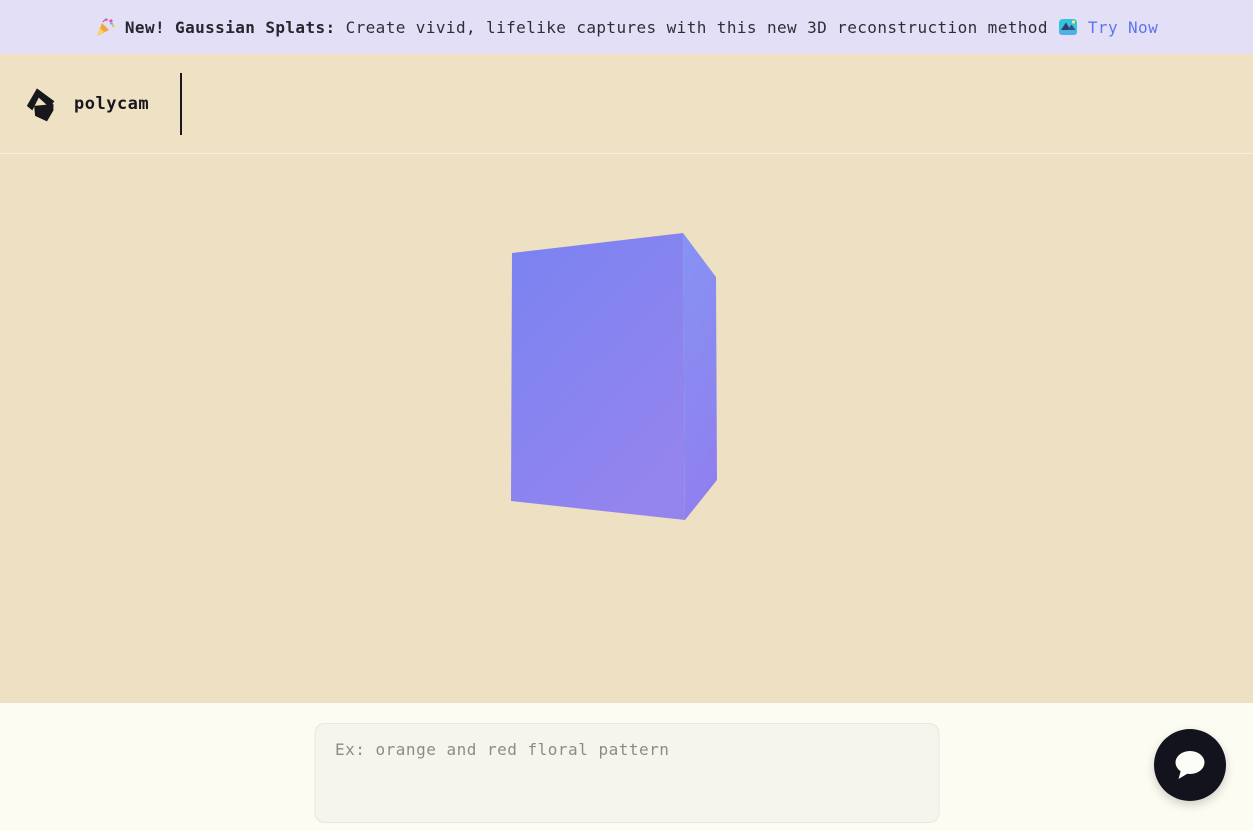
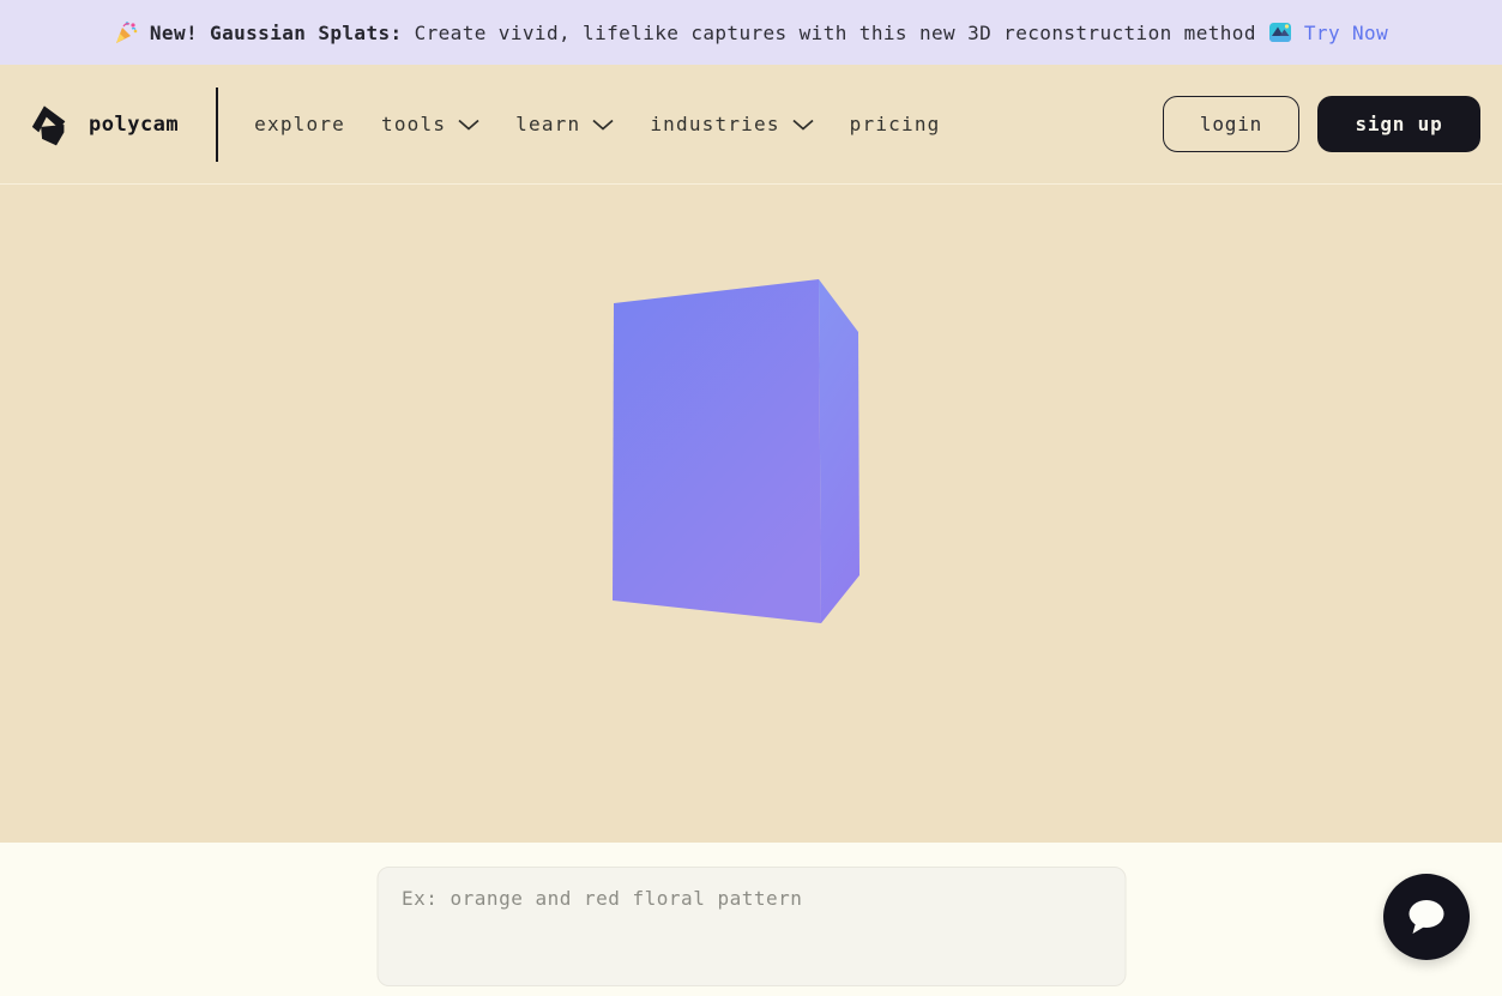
  New! Gaussian Splats:
  Create vivid, lifelike captures with this new 3D reconstruction method
  Try Now
  polycam
+ explore
+ tools
+ learn
+ industries
+ pricing
+ login
+ sign up
  Ex: orange and red floral pattern
